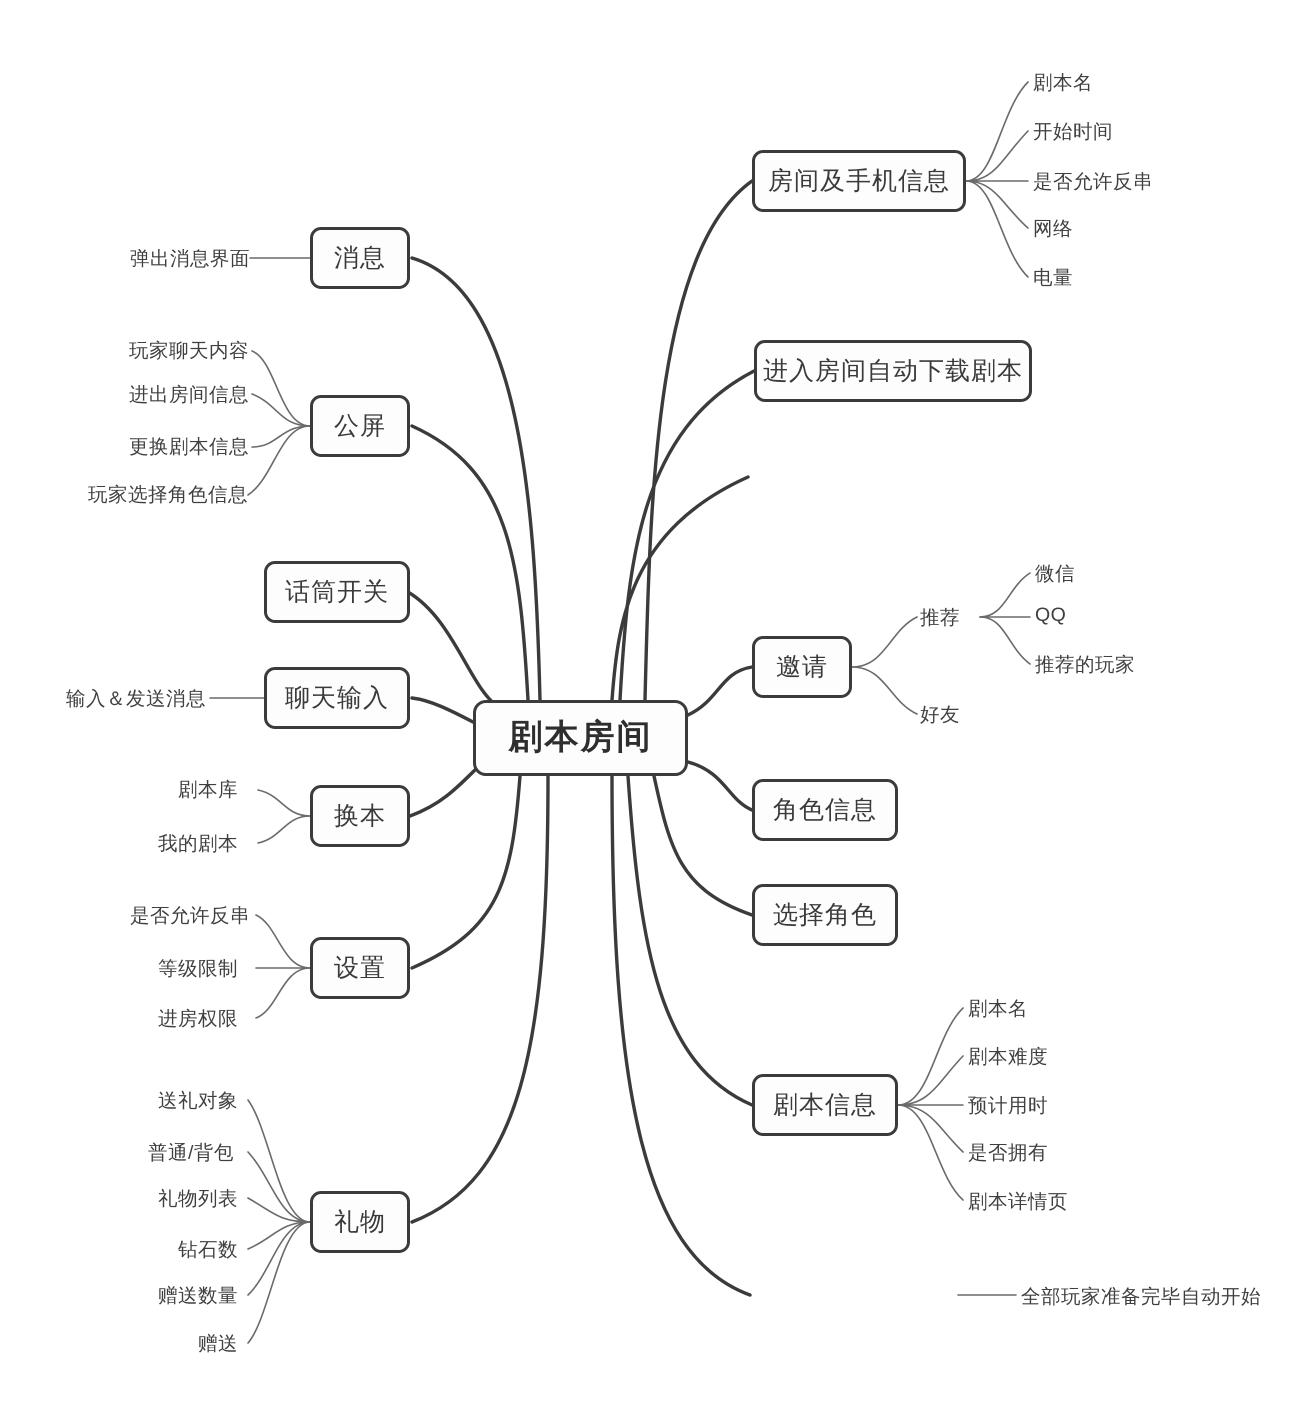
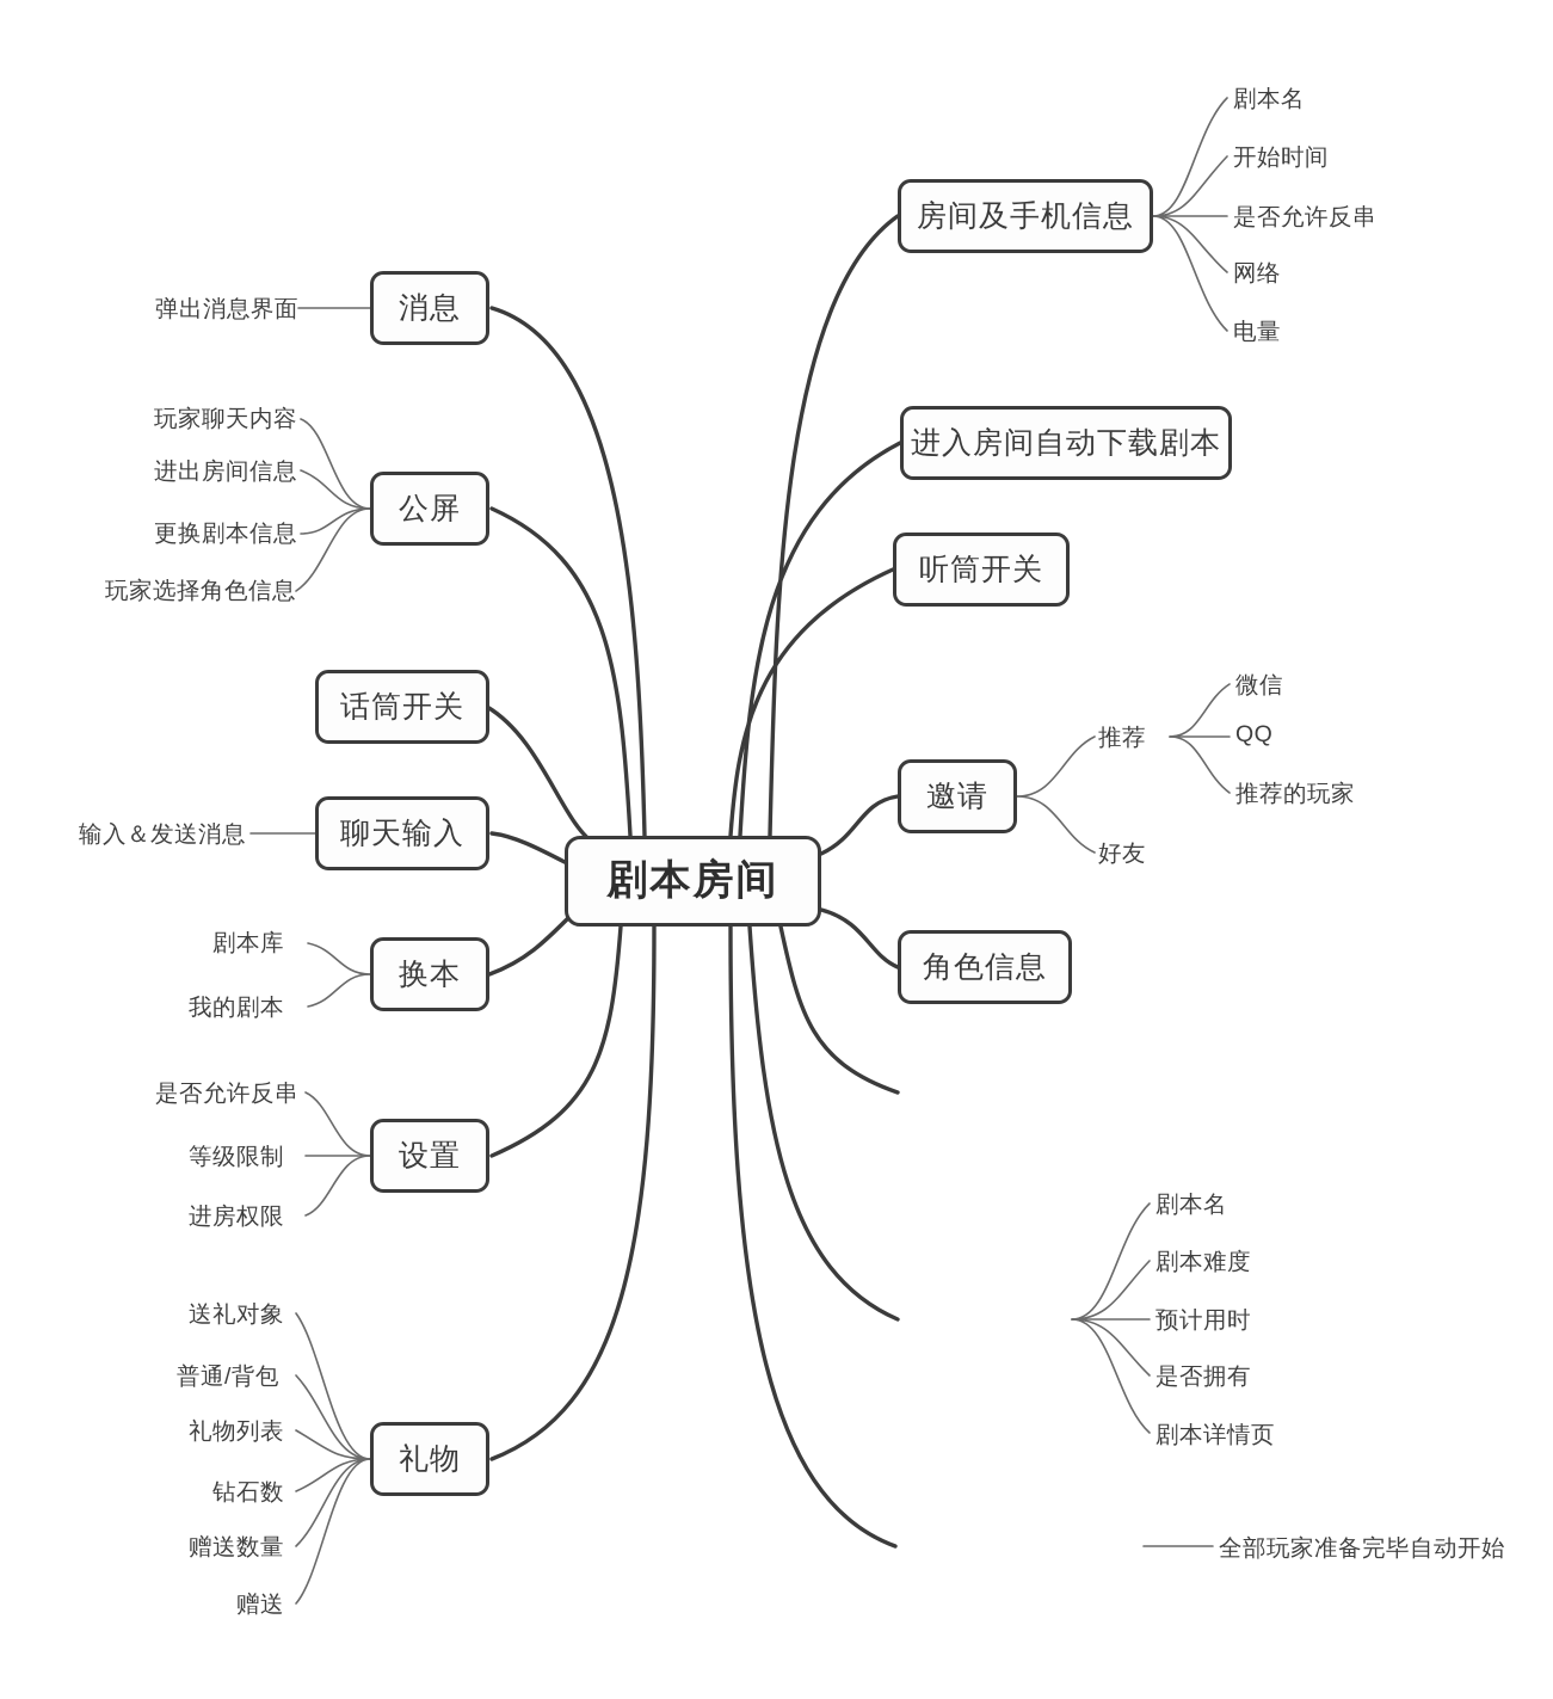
  剧本房间
  房间及手机信息
  剧本名
  开始时间
  是否允许反串
  网络
  电量
  进入房间自动下载剧本
+ 听筒开关
  邀请
  推荐
  好友
  微信
  QQ
  推荐的玩家
  角色信息
- 选择角色
- 剧本信息
  剧本名
  剧本难度
  预计用时
  是否拥有
  剧本详情页
  全部玩家准备完毕自动开始
  消息
  弹出消息界面
  公屏
  玩家聊天内容
  进出房间信息
  更换剧本信息
  玩家选择角色信息
  话筒开关
  聊天输入
  输入＆发送消息
  换本
  剧本库
  我的剧本
  设置
  是否允许反串
  等级限制
  进房权限
  礼物
  送礼对象
  普通/背包
  礼物列表
  钻石数
  赠送数量
  赠送
